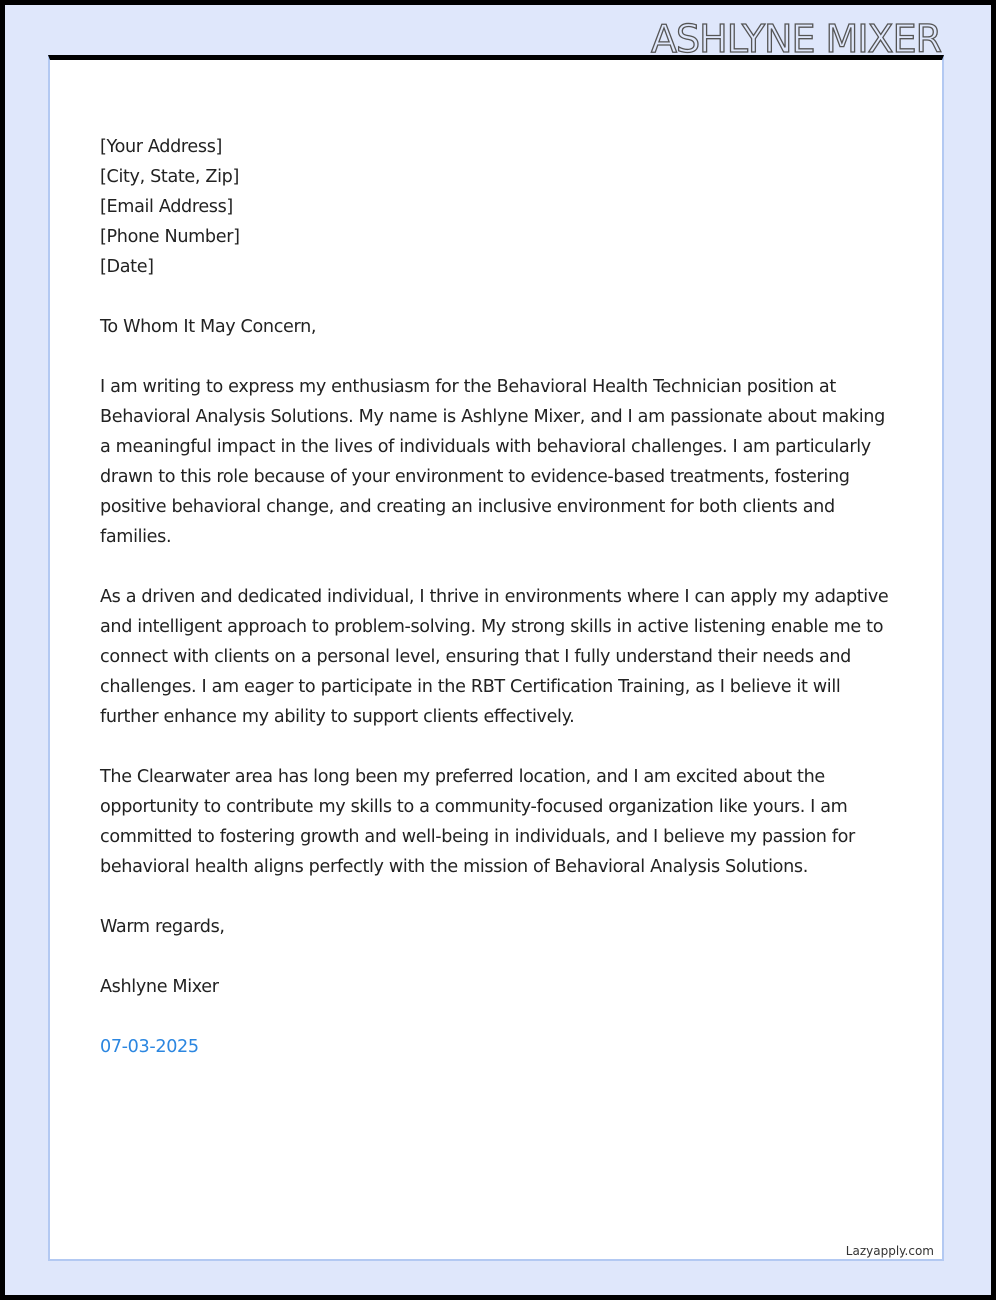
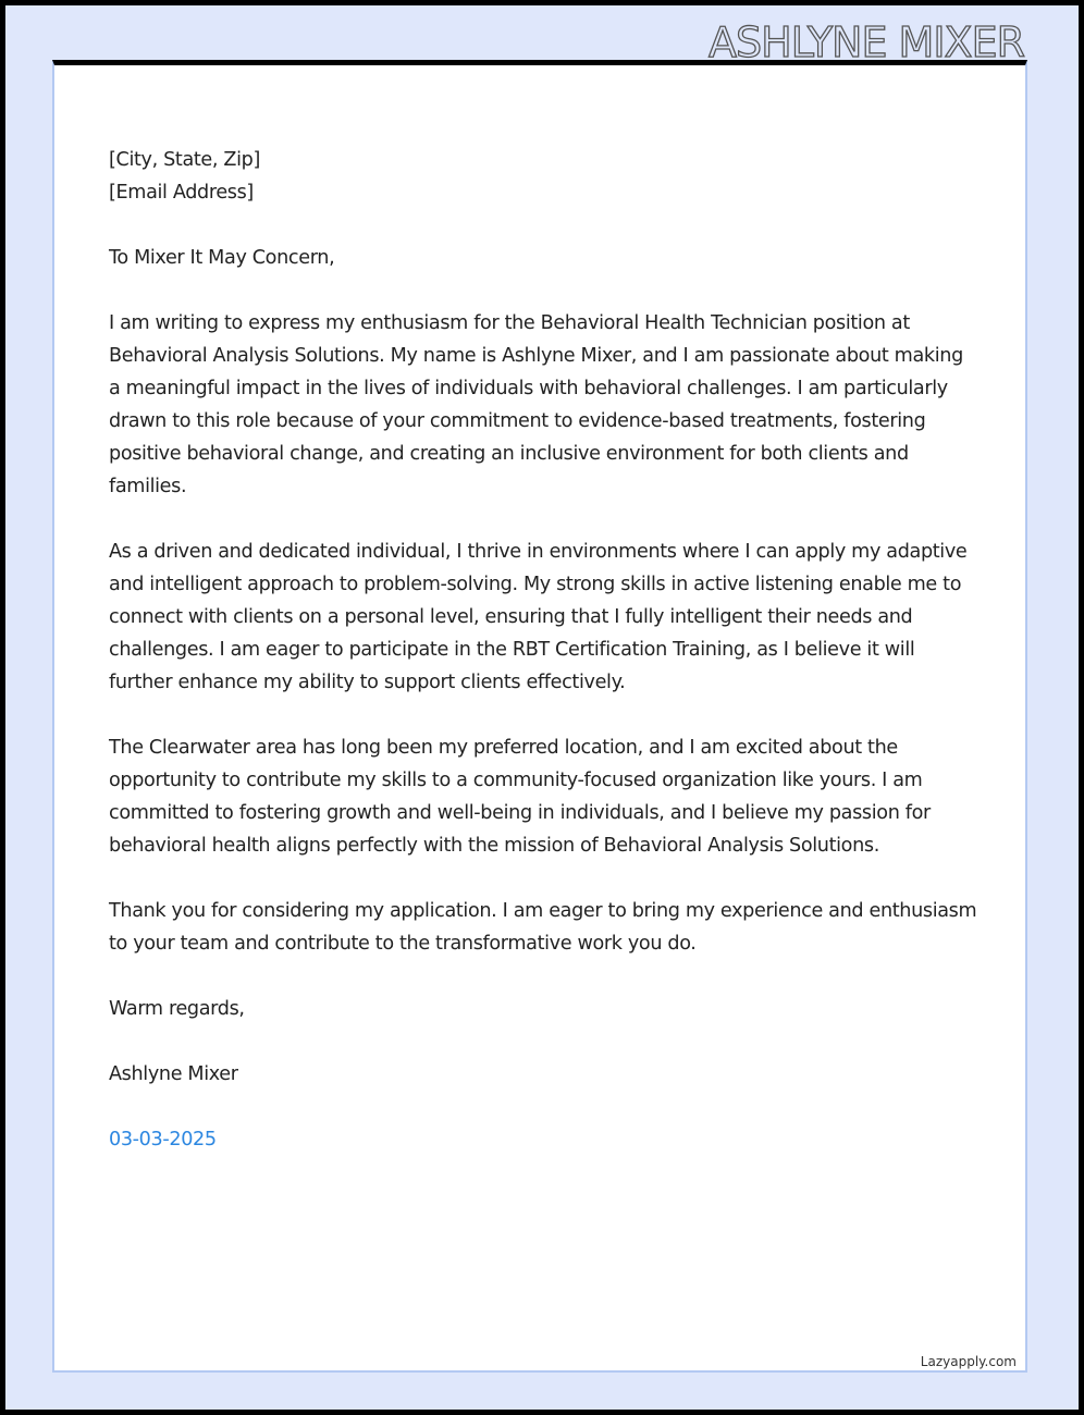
  ASHLYNE MIXER
- [Your Address]
  [City, State, Zip]
  [Email Address]
- [Phone Number]
- [Date]
- To Whom It May Concern,
+ To Mixer It May Concern,
- I am writing to express my enthusiasm for the Behavioral Health Technician position at Behavioral Analysis Solutions. My name is Ashlyne Mixer, and I am passionate about making a meaningful impact in the lives of individuals with behavioral challenges. I am particularly drawn to this role because of your environment to evidence-based treatments, fostering positive behavioral change, and creating an inclusive environment for both clients and families.
+ I am writing to express my enthusiasm for the Behavioral Health Technician position at Behavioral Analysis Solutions. My name is Ashlyne Mixer, and I am passionate about making a meaningful impact in the lives of individuals with behavioral challenges. I am particularly drawn to this role because of your commitment to evidence-based treatments, fostering positive behavioral change, and creating an inclusive environment for both clients and families.
- As a driven and dedicated individual, I thrive in environments where I can apply my adaptive and intelligent approach to problem-solving. My strong skills in active listening enable me to connect with clients on a personal level, ensuring that I fully understand their needs and challenges. I am eager to participate in the RBT Certification Training, as I believe it will further enhance my ability to support clients effectively.
+ As a driven and dedicated individual, I thrive in environments where I can apply my adaptive and intelligent approach to problem-solving. My strong skills in active listening enable me to connect with clients on a personal level, ensuring that I fully intelligent their needs and challenges. I am eager to participate in the RBT Certification Training, as I believe it will further enhance my ability to support clients effectively.
  The Clearwater area has long been my preferred location, and I am excited about the opportunity to contribute my skills to a community-focused organization like yours. I am committed to fostering growth and well-being in individuals, and I believe my passion for behavioral health aligns perfectly with the mission of Behavioral Analysis Solutions.
+ Thank you for considering my application. I am eager to bring my experience and enthusiasm to your team and contribute to the transformative work you do.
  Warm regards,
  Ashlyne Mixer
- 07-03-2025
+ 03-03-2025
  Lazyapply.com
